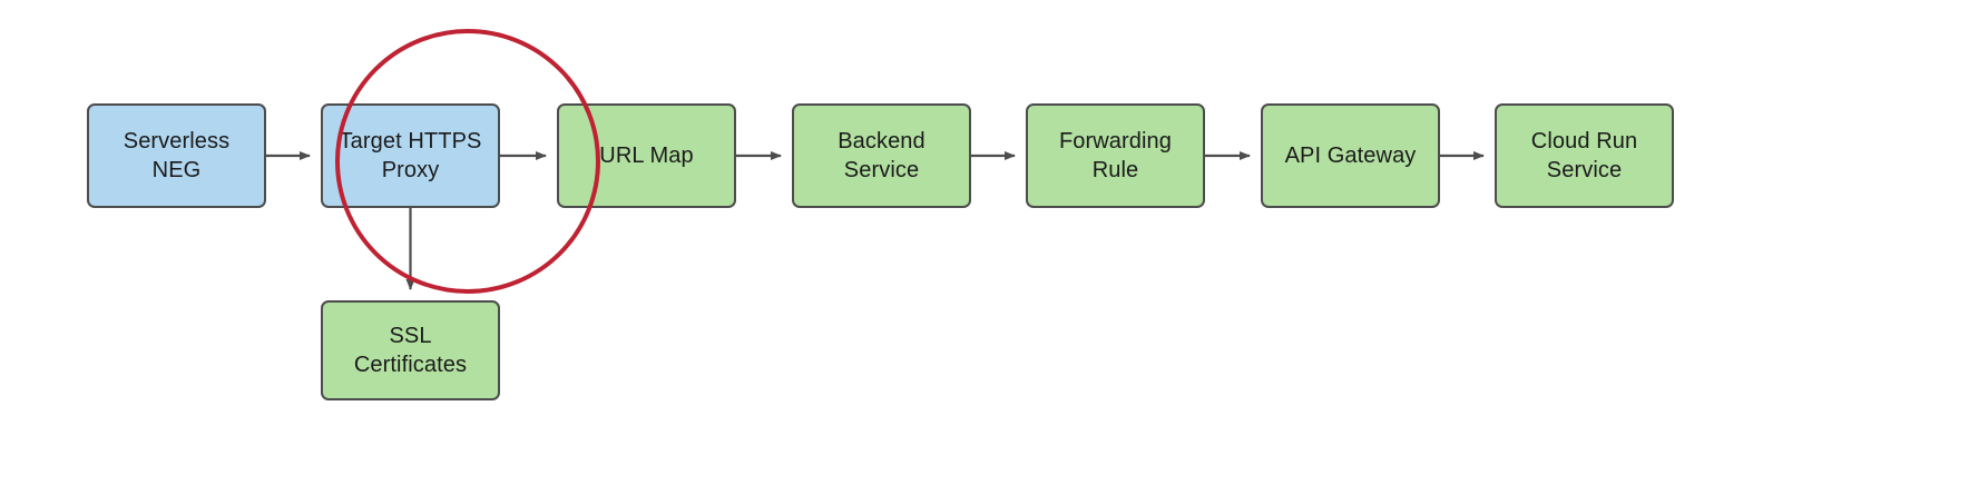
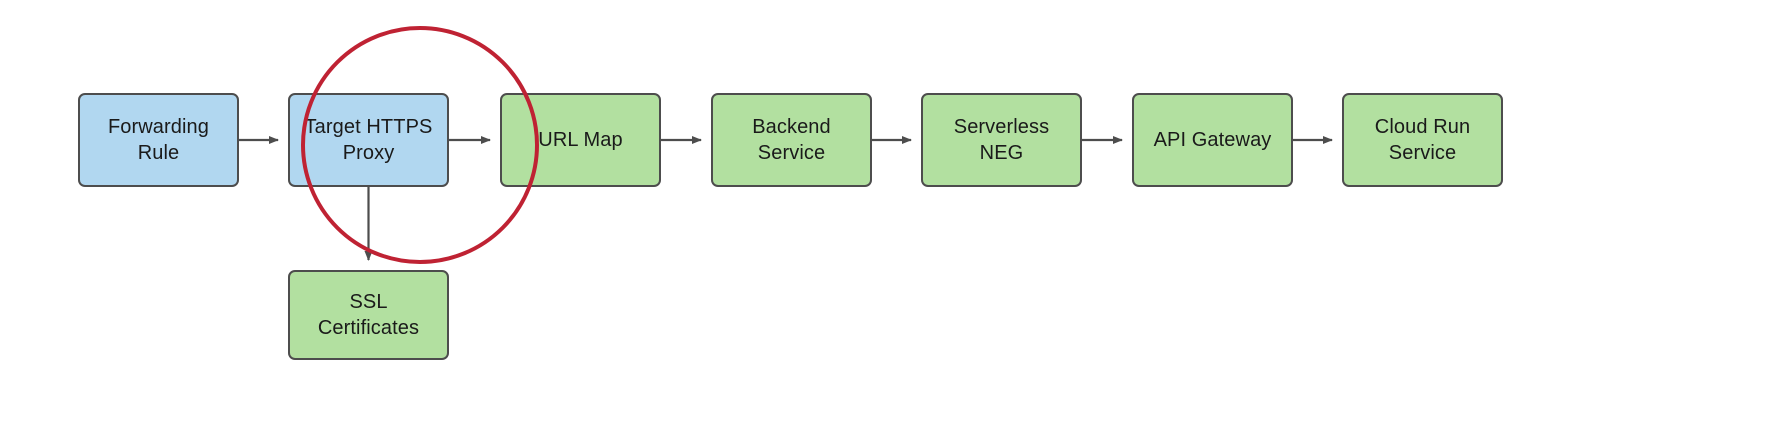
- Serverless NEG
+ Forwarding Rule
  Target HTTPS
  Proxy
  URL Map
  Backend Service
- Forwarding Rule
+ Serverless NEG
  API Gateway
  Cloud Run
  Service
  SSL Certificates
